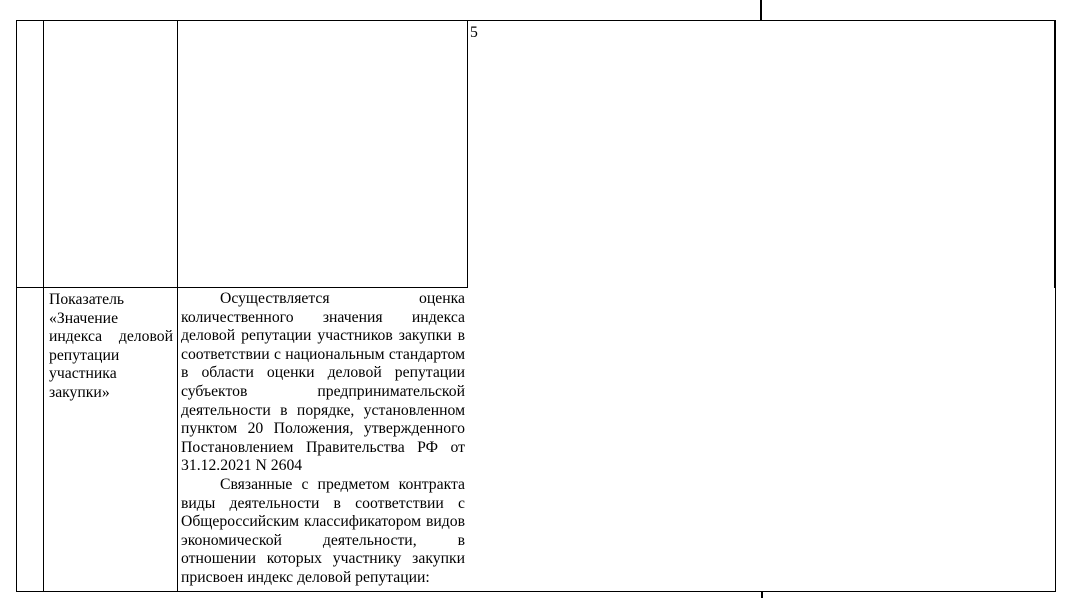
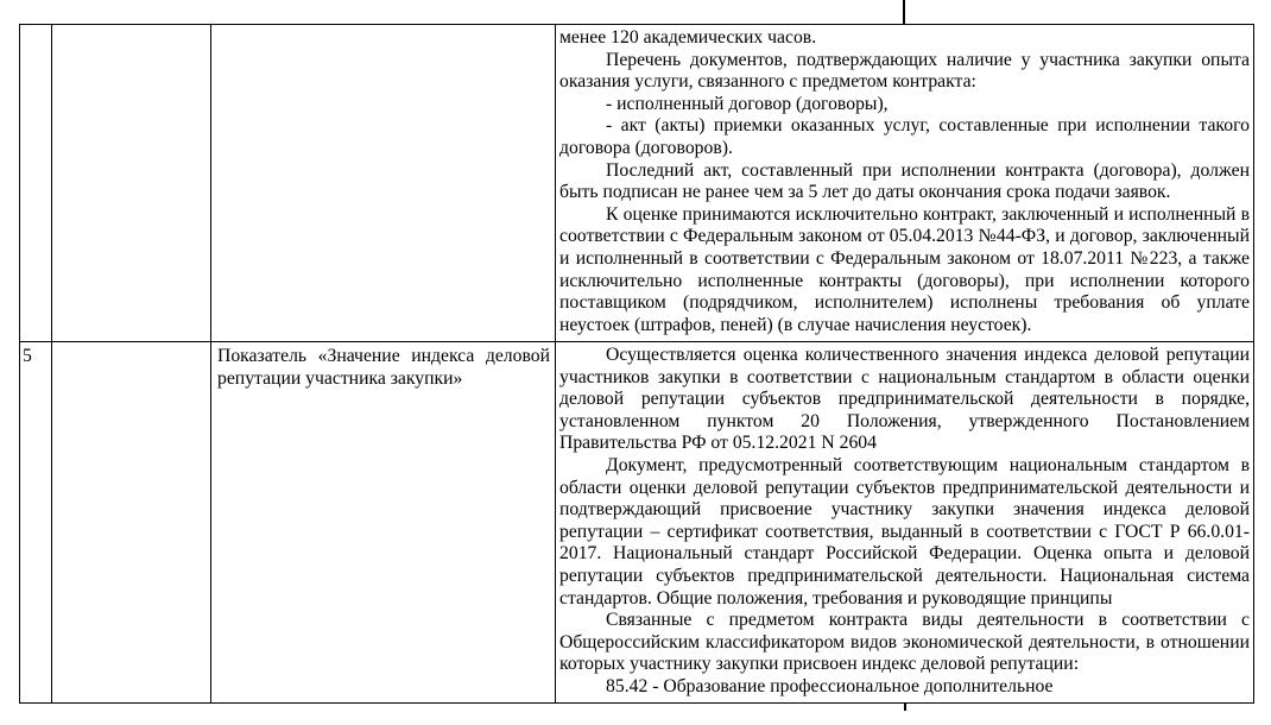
+ менее 120 академических часов.
+ Перечень документов, подтверждающих наличие у участника закупки опыта оказания услуги, связанного с предметом контракта:
+ - исполненный договор (договоры),
+ - акт (акты) приемки оказанных услуг, составленные при исполнении такого договора (договоров).
+ Последний акт, составленный при исполнении контракта (договора), должен быть подписан не ранее чем за 5 лет до даты окончания срока подачи заявок.
+ К оценке принимаются исключительно контракт, заключенный и исполненный в соответствии с Федеральным законом от 05.04.2013 №44-ФЗ, и договор, заключенный и исполненный в соответствии с Федеральным законом от 18.07.2011 №223, а также исключительно исполненные контракты (договоры), при исполнении которого поставщиком (подрядчиком, исполнителем) исполнены требования об уплате неустоек (штрафов, пеней) (в случае начисления неустоек).
  5
  Показатель «Значение индекса деловой репутации участника закупки»
- Осуществляется оценка количественного значения индекса деловой репутации участников закупки в соответствии с национальным стандартом в области оценки деловой репутации субъектов предпринимательской деятельности в порядке, установленном пунктом 20 Положения, утвержденного Постановлением Правительства РФ от 31.12.2021 N 2604
+ Осуществляется оценка количественного значения индекса деловой репутации участников закупки в соответствии с национальным стандартом в области оценки деловой репутации субъектов предпринимательской деятельности в порядке, установленном пунктом 20 Положения, утвержденного Постановлением Правительства РФ от 05.12.2021 N 2604
+ Документ, предусмотренный соответствующим национальным стандартом в области оценки деловой репутации субъектов предпринимательской деятельности и подтверждающий присвоение участнику закупки значения индекса деловой репутации – сертификат соответствия, выданный в соответствии с ГОСТ Р 66.0.01-2017. Национальный стандарт Российской Федерации. Оценка опыта и деловой репутации субъектов предпринимательской деятельности. Национальная система стандартов. Общие положения, требования и руководящие принципы
  Связанные с предметом контракта виды деятельности в соответствии с Общероссийским классификатором видов экономической деятельности, в отношении которых участнику закупки присвоен индекс деловой репутации:
+ 85.42 - Образование профессиональное дополнительное
